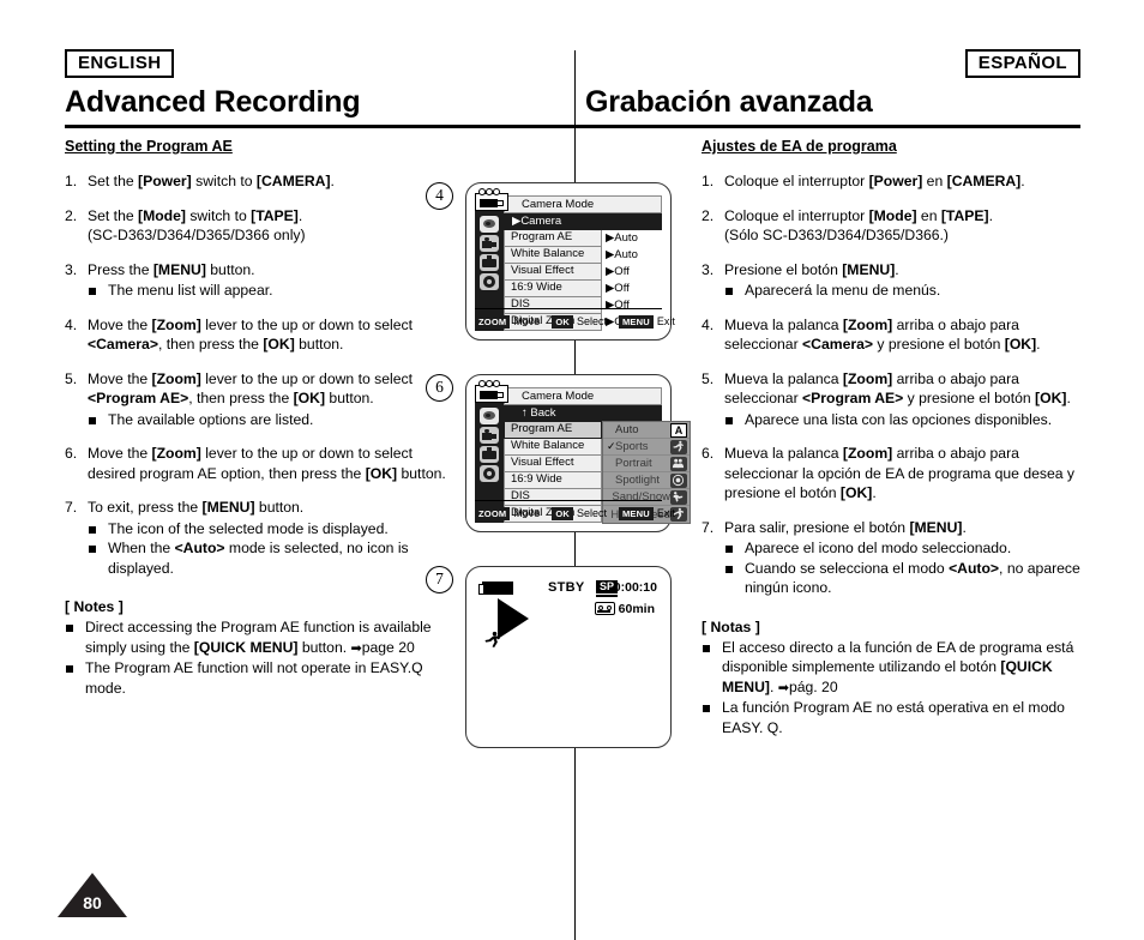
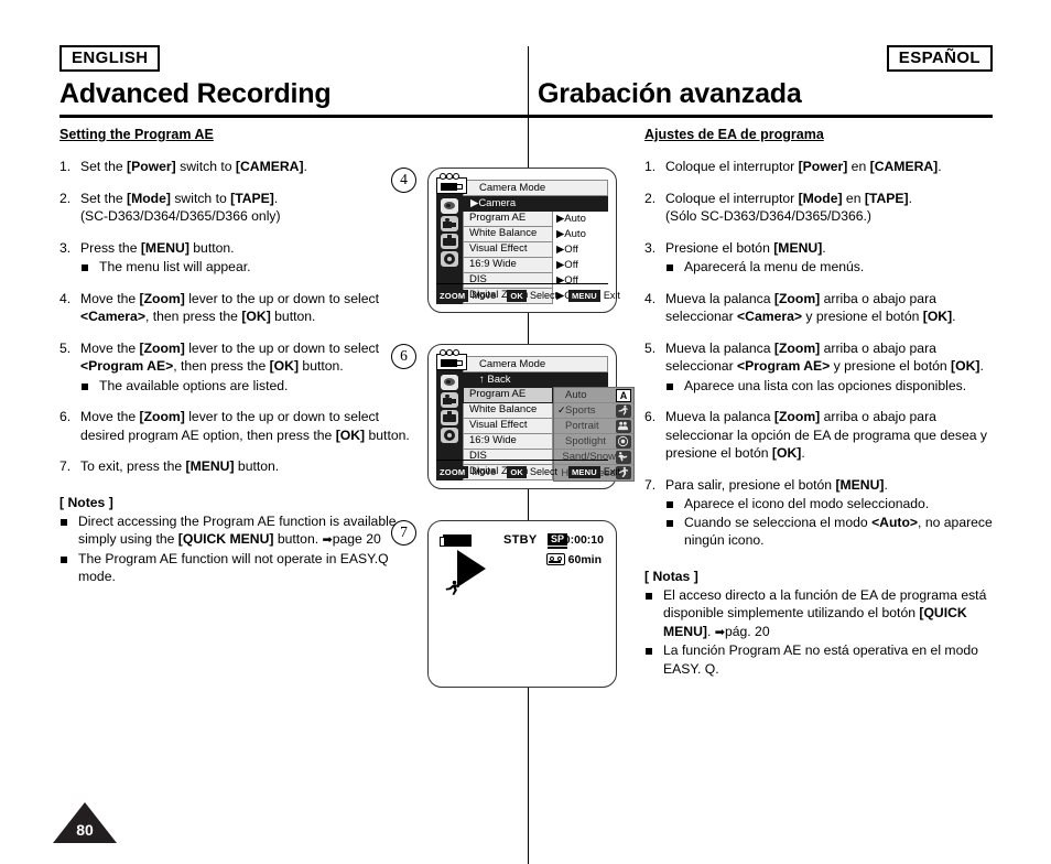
  ENGLISH
  ESPAÑOL
  Advanced Recording
  Grabación avanzada
  Setting the Program AE
  1.
  Set the [Power] switch to [CAMERA].
  2.
  Set the [Mode] switch to [TAPE].
  (SC-D363/D364/D365/D366 only)
  3.
  Press the [MENU] button.
  The menu list will appear.
  4.
  Move the [Zoom] lever to the up or down to select <Camera>, then press the [OK] button.
  5.
  Move the [Zoom] lever to the up or down to select <Program AE>, then press the [OK] button.
  The available options are listed.
  6.
  Move the [Zoom] lever to the up or down to select desired program AE option, then press the [OK] button.
  7.
  To exit, press the [MENU] button.
- The icon of the selected mode is displayed.
- When the <Auto> mode is selected, no icon is displayed.
  [ Notes ]
  Direct accessing the Program AE function is available simply using the [QUICK MENU] button. ➡page 20
  The Program AE function will not operate in EASY.Q mode.
  Ajustes de EA de programa
  1.
  Coloque el interruptor [Power] en [CAMERA].
  2.
  Coloque el interruptor [Mode] en [TAPE].
  (Sólo SC-D363/D364/D365/D366.)
  3.
  Presione el botón [MENU].
  Aparecerá la menu de menús.
  4.
  Mueva la palanca [Zoom] arriba o abajo para seleccionar <Camera> y presione el botón [OK].
  5.
  Mueva la palanca [Zoom] arriba o abajo para seleccionar <Program AE> y presione el botón [OK].
  Aparece una lista con las opciones disponibles.
  6.
  Mueva la palanca [Zoom] arriba o abajo para seleccionar la opción de EA de programa que desea y presione el botón [OK].
  7.
  Para salir, presione el botón [MENU].
  Aparece el icono del modo seleccionado.
  Cuando se selecciona el modo <Auto>, no aparece ningún icono.
  [ Notas ]
  El acceso directo a la función de EA de programa está disponible simplemente utilizando el botón [QUICK MENU]. ➡pág. 20
  La función Program AE no está operativa en el modo EASY. Q.
  4
  6
  7
  Camera Mode
  ▶Camera
  Program AE
  ▶Auto
  White Balance
  ▶Auto
  Visual Effect
  ▶Off
  16:9 Wide
  ▶Off
  DIS
  ▶Off
  Digital Z
  ZOOM
  Move
  OK
  Select
  MENU
  Exit
  Camera Mode
  ↑ Back
  Program AE
  White Balance
  Visual Effect
  16:9 Wide
  DIS
  Digital Z
  Auto
  A
  ✓
  Sports
  Portrait
  Spotlight
  Sand/Snow
  ZOOM
  Move
  OK
  Select
  MENU
  Exit
  STBY
  SP
  0:00:10
  60min
  80
